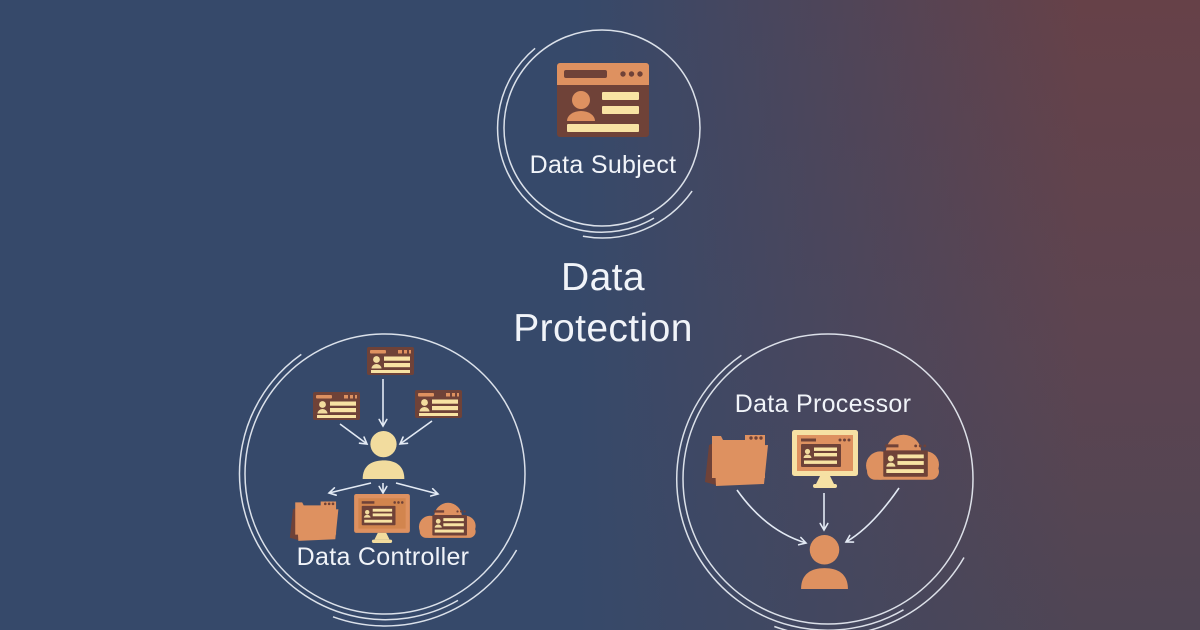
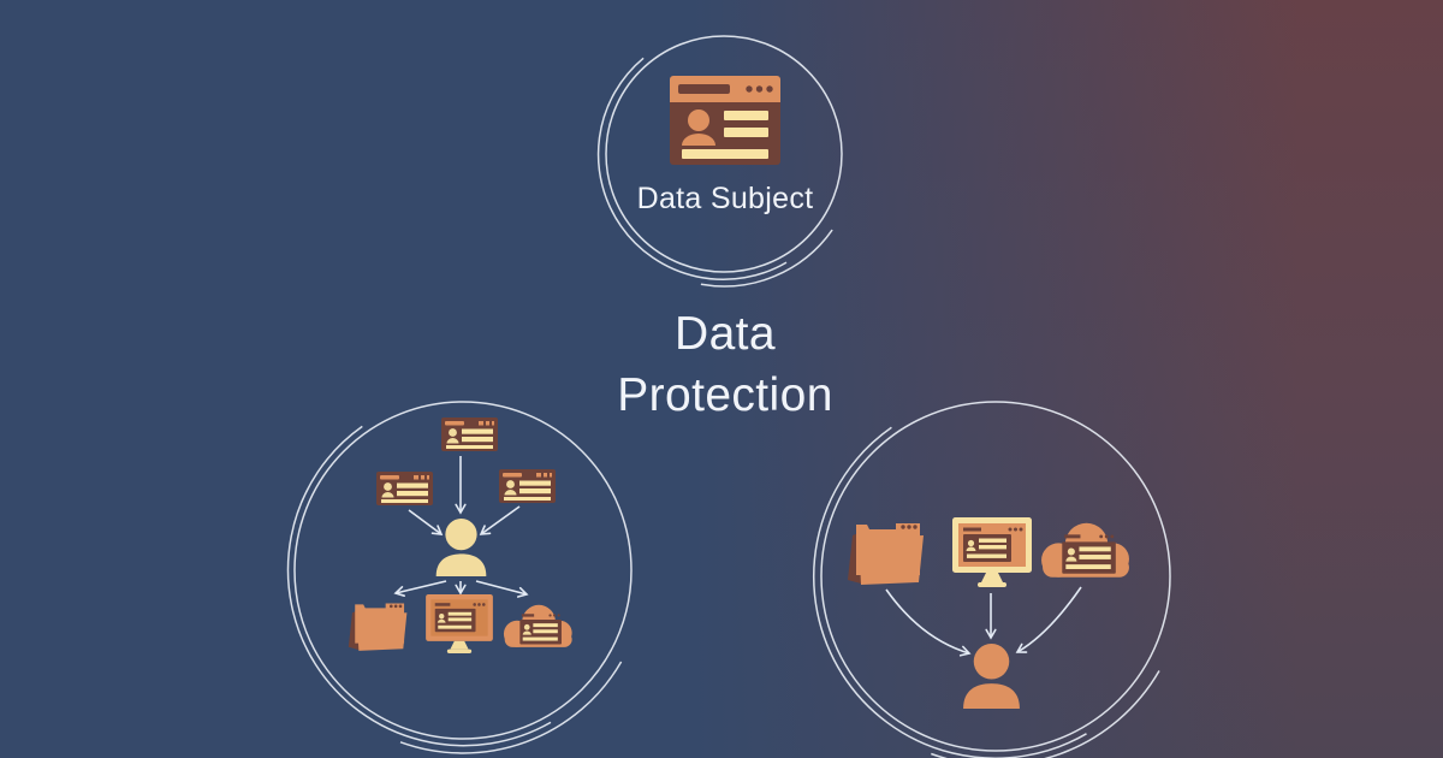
  Data
  Protection
  Data Subject
- Data Controller
- Data Processor
